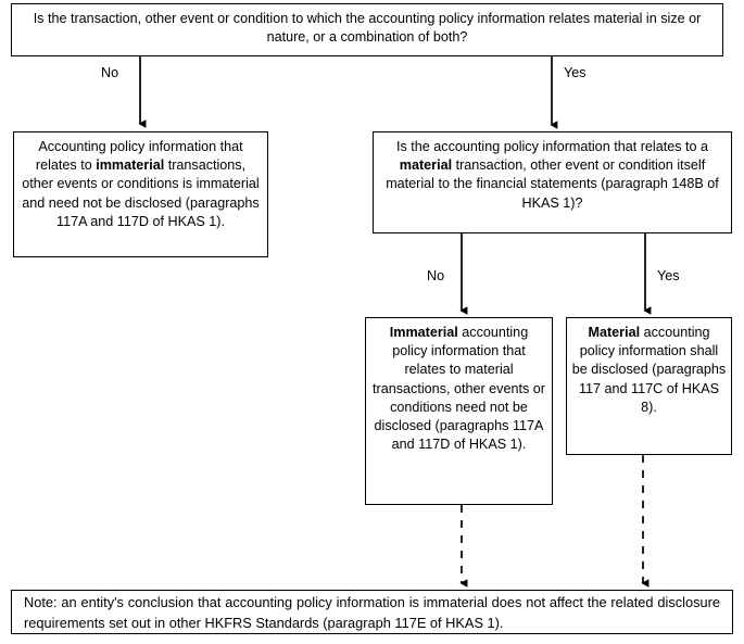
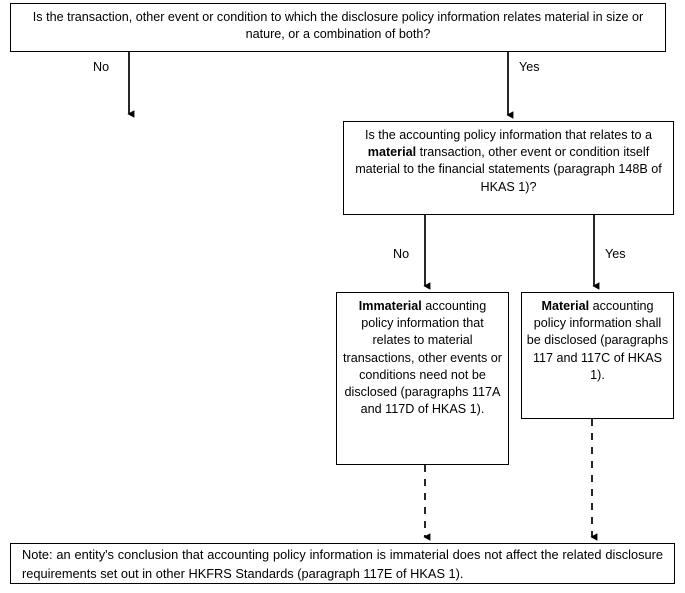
- Is the transaction, other event or condition to which the accounting policy information relates material in size or nature, or a combination of both?
+ Is the transaction, other event or condition to which the disclosure policy information relates material in size or nature, or a combination of both?
  No
  Yes
- Accounting policy information that relates to immaterial transactions, other events or conditions is immaterial and need not be disclosed (paragraphs 117A and 117D of HKAS 1).
  Is the accounting policy information that relates to a material transaction, other event or condition itself material to the financial statements (paragraph 148B of HKAS 1)?
  No
  Yes
  Immaterial accounting policy information that relates to material transactions, other events or conditions need not be disclosed (paragraphs 117A and 117D of HKAS 1).
- Material accounting policy information shall be disclosed (paragraphs 117 and 117C of HKAS 8).
+ Material accounting policy information shall be disclosed (paragraphs 117 and 117C of HKAS 1).
  Note: an entity's conclusion that accounting policy information is immaterial does not affect the related disclosure requirements set out in other HKFRS Standards (paragraph 117E of HKAS 1).
